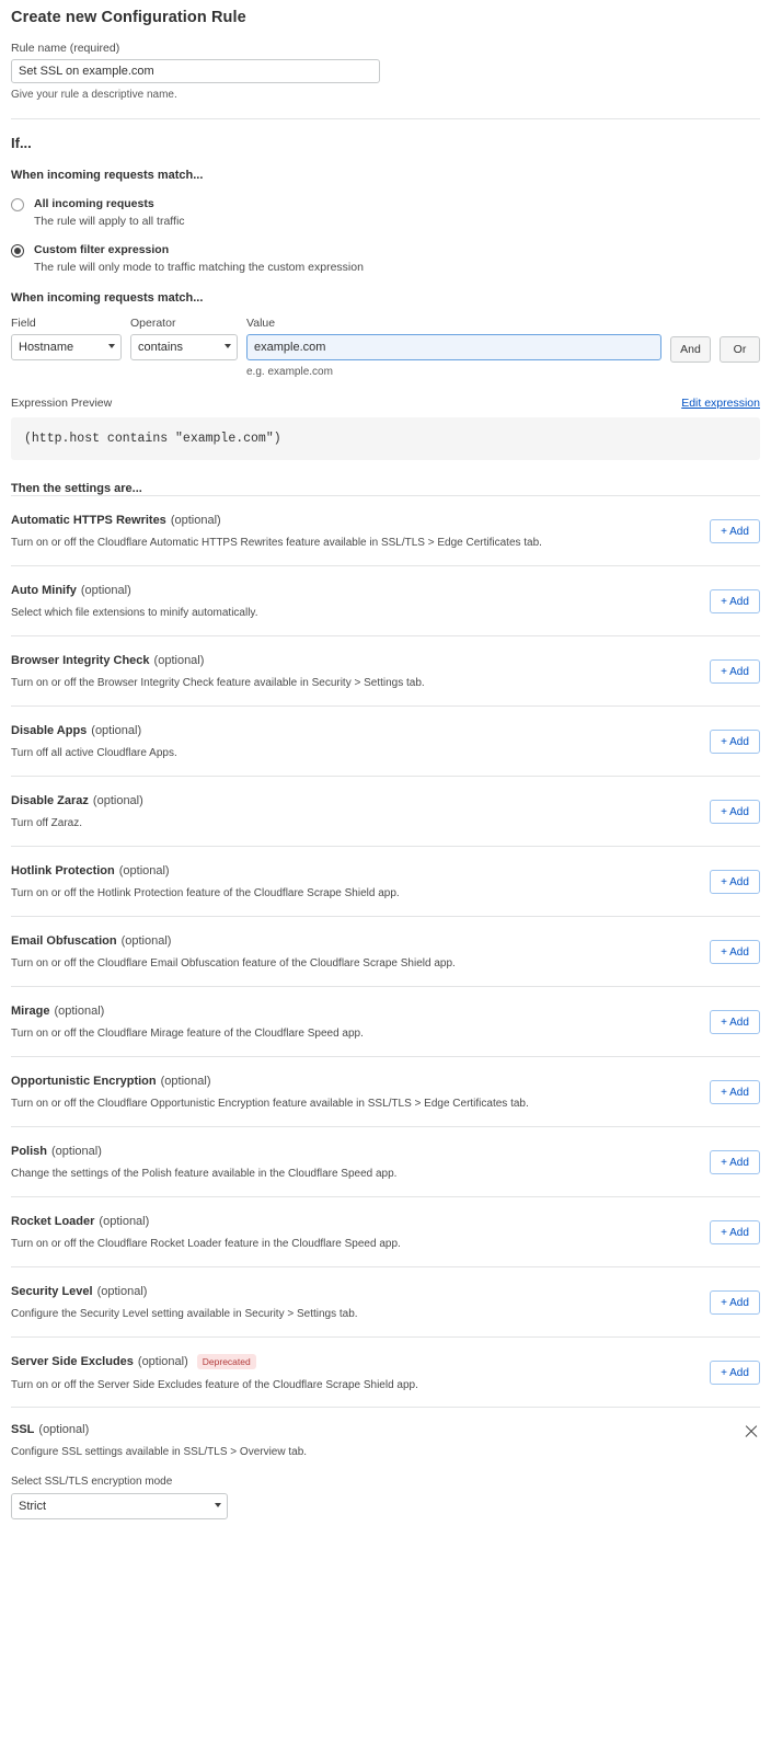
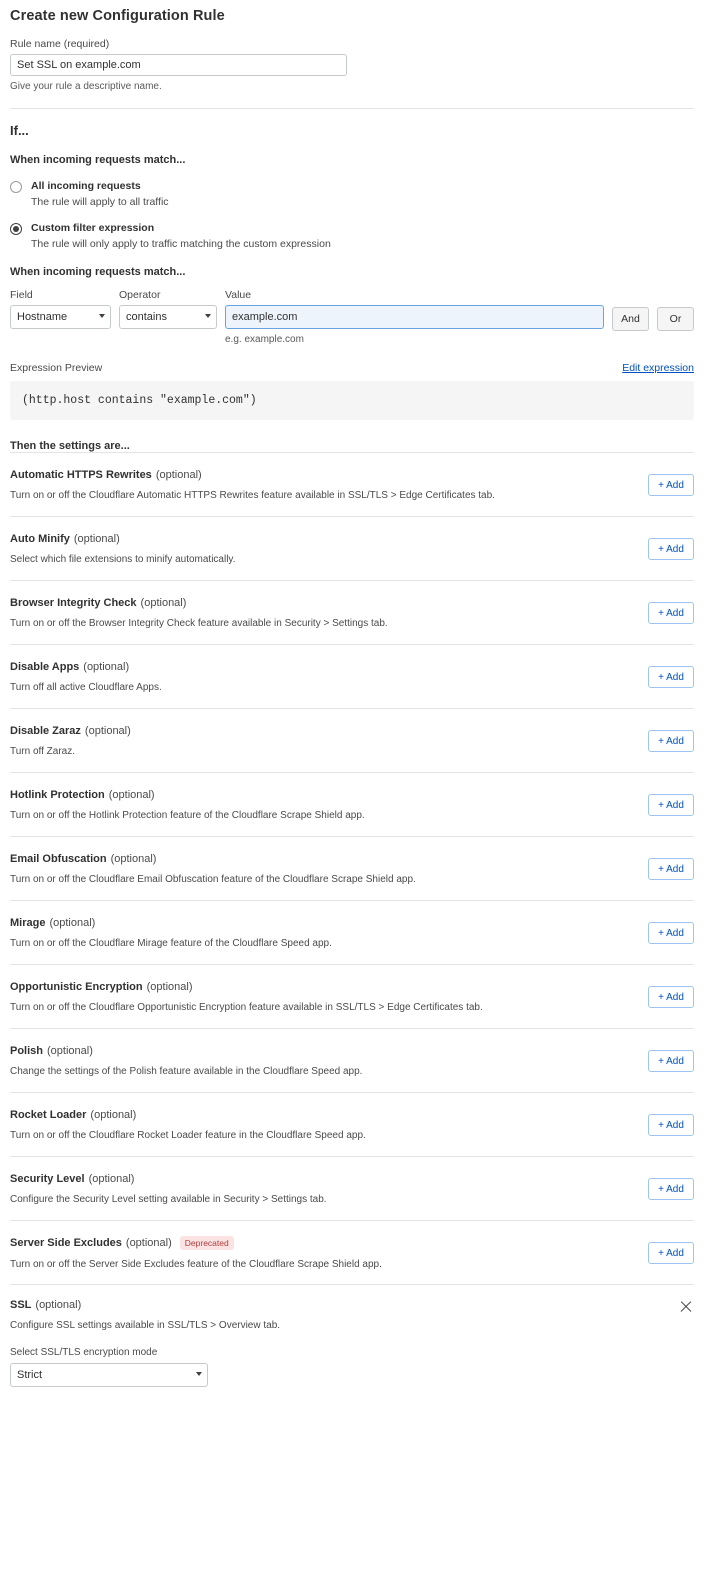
  Create new Configuration Rule
  Rule name (required)
  Set SSL on example.com
  Give your rule a descriptive name.
  If...
  When incoming requests match...
  All incoming requests
  The rule will apply to all traffic
  Custom filter expression
- The rule will only mode to traffic matching the custom expression
+ The rule will only apply to traffic matching the custom expression
  When incoming requests match...
  Field
  Hostname
  Operator
  contains
  Value
  example.com
  e.g. example.com
  And
  Or
  Expression Preview
  Edit expression
  (http.host contains "example.com")
  Then the settings are...
  Automatic HTTPS Rewrites
  (optional)
  Turn on or off the Cloudflare Automatic HTTPS Rewrites feature available in SSL/TLS > Edge Certificates tab.
  + Add
  Auto Minify
  (optional)
  Select which file extensions to minify automatically.
  + Add
  Browser Integrity Check
  (optional)
  Turn on or off the Browser Integrity Check feature available in Security > Settings tab.
  + Add
  Disable Apps
  (optional)
  Turn off all active Cloudflare Apps.
  + Add
  Disable Zaraz
  (optional)
  Turn off Zaraz.
  + Add
  Hotlink Protection
  (optional)
  Turn on or off the Hotlink Protection feature of the Cloudflare Scrape Shield app.
  + Add
  Email Obfuscation
  (optional)
  Turn on or off the Cloudflare Email Obfuscation feature of the Cloudflare Scrape Shield app.
  + Add
  Mirage
  (optional)
  Turn on or off the Cloudflare Mirage feature of the Cloudflare Speed app.
  + Add
  Opportunistic Encryption
  (optional)
  Turn on or off the Cloudflare Opportunistic Encryption feature available in SSL/TLS > Edge Certificates tab.
  + Add
  Polish
  (optional)
  Change the settings of the Polish feature available in the Cloudflare Speed app.
  + Add
  Rocket Loader
  (optional)
  Turn on or off the Cloudflare Rocket Loader feature in the Cloudflare Speed app.
  + Add
  Security Level
  (optional)
  Configure the Security Level setting available in Security > Settings tab.
  + Add
  Server Side Excludes
  (optional)
  Deprecated
  Turn on or off the Server Side Excludes feature of the Cloudflare Scrape Shield app.
  + Add
  SSL
  (optional)
  Configure SSL settings available in SSL/TLS > Overview tab.
  Select SSL/TLS encryption mode
  Strict
